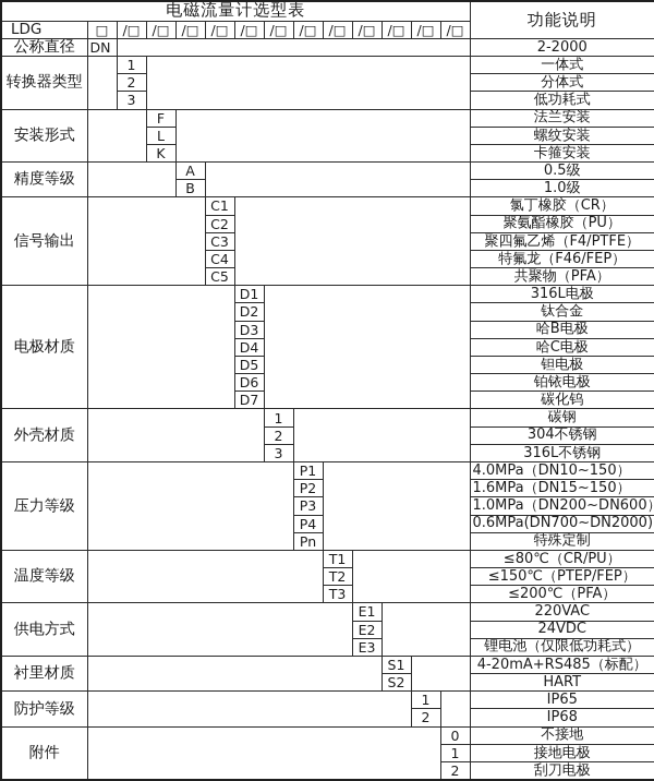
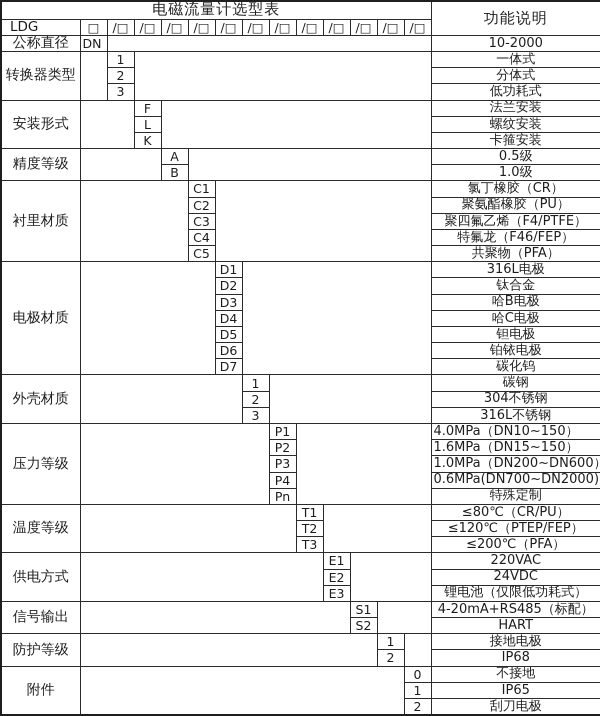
  电磁流量计选型表	功能说明
  LDG	□	/□	/□	/□	/□	/□	/□	/□	/□	/□	/□	/□	/□
- 公称直径	DN		2-2000
+ 公称直径	DN		10-2000
  转换器类型		1		一体式
  2	分体式
  3	低功耗式
  安装形式		F		法兰安装
  L	螺纹安装
  K	卡箍安装
  精度等级		A		0.5级
  B	1.0级
- 信号输出		C1		氯丁橡胶（CR）
+ 衬里材质		C1		氯丁橡胶（CR）
  C2	聚氨酯橡胶（PU）
  C3	聚四氟乙烯（F4/PTFE）
  C4	特氟龙（F46/FEP）
  C5	共聚物（PFA）
  电极材质		D1		316L电极
  D2	钛合金
  D3	哈B电极
  D4	哈C电极
  D5	钽电极
  D6	铂铱电极
  D7	碳化钨
  外壳材质		1		碳钢
  2	304不锈钢
  3	316L不锈钢
  压力等级		P1		4.0MPa（DN10~150）
  P2	1.6MPa（DN15~150）
  P3	1.0MPa（DN200~DN600
  P4	0.6MPa(DN700~DN2000)
  Pn	特殊定制
  温度等级		T1		≤80℃（CR/PU）
- T2	≤150℃（PTEP/FEP）
+ T2	≤120℃（PTEP/FEP）
  T3	≤200℃（PFA）
  供电方式		E1		220VAC
  E2	24VDC
  E3	锂电池（仅限低功耗式）
- 衬里材质		S1		4-20mA+RS485（标配）
+ 信号输出		S1		4-20mA+RS485（标配）
  S2	HART
- 防护等级		1		IP65
+ 防护等级		1		接地电极
  2	IP68
  附件		0	不接地
- 1	接地电极
+ 1	IP65
  2	刮刀电极
